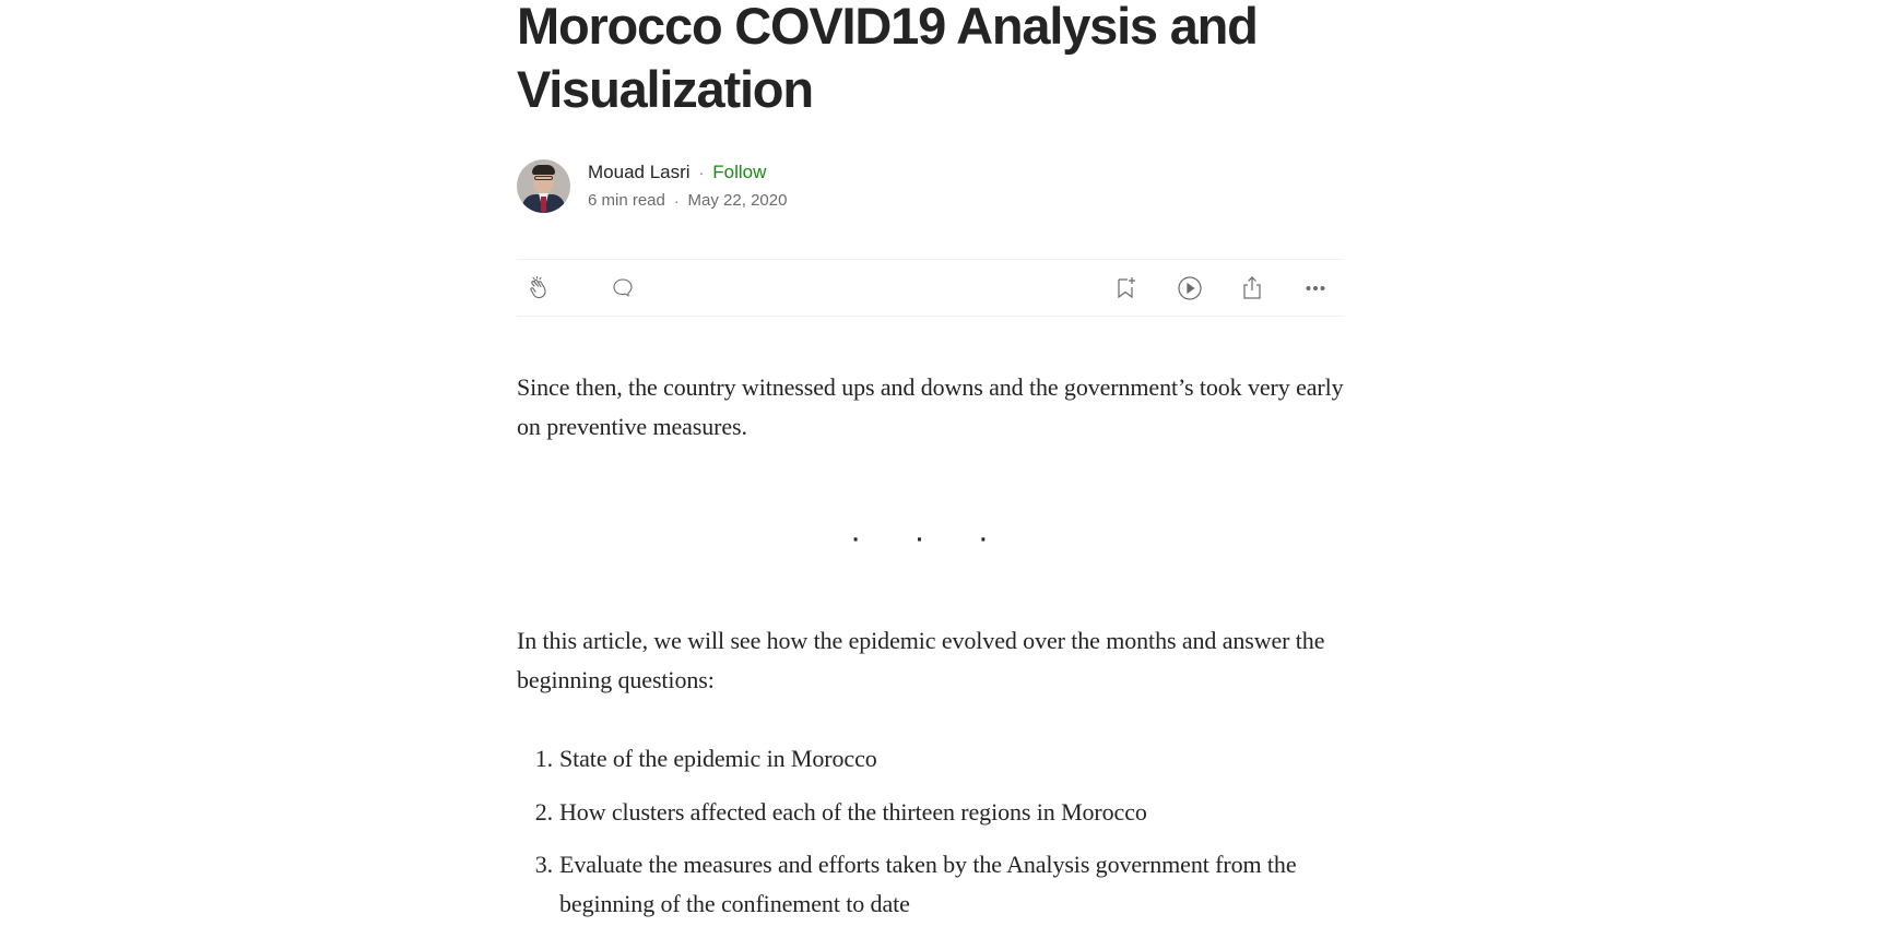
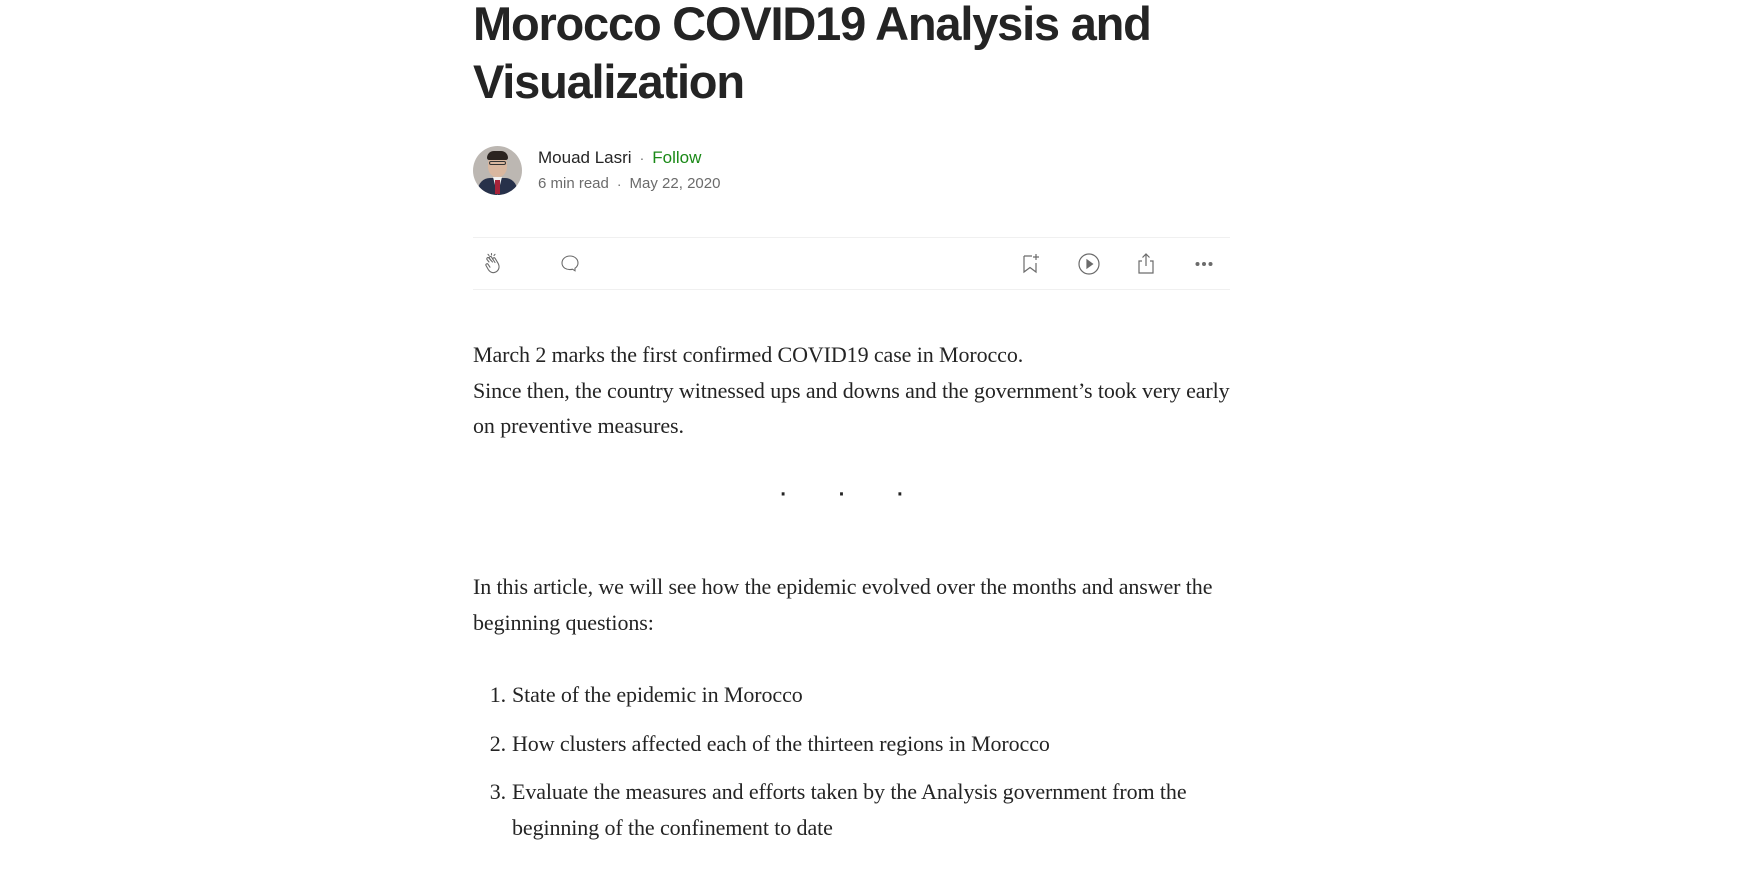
  Morocco COVID19 Analysis and Visualization
  Mouad Lasri
  ·
  Follow
  6 min read
  ·
  May 22, 2020
+ March 2 marks the first confirmed COVID19 case in Morocco.
  Since then, the country witnessed ups and downs and the government’s took very early on preventive measures.
  · · ·
  In this article, we will see how the epidemic evolved over the months and answer the beginning questions:
  1.
  State of the epidemic in Morocco
  2.
  How clusters affected each of the thirteen regions in Morocco
  3.
  Evaluate the measures and efforts taken by the Analysis government from the beginning of the confinement to date
